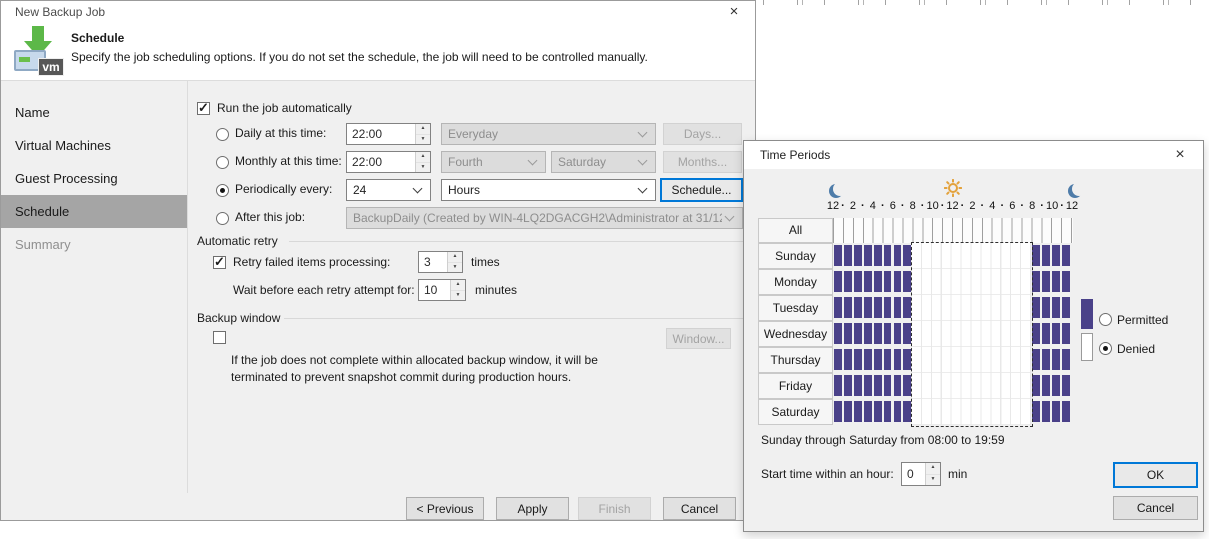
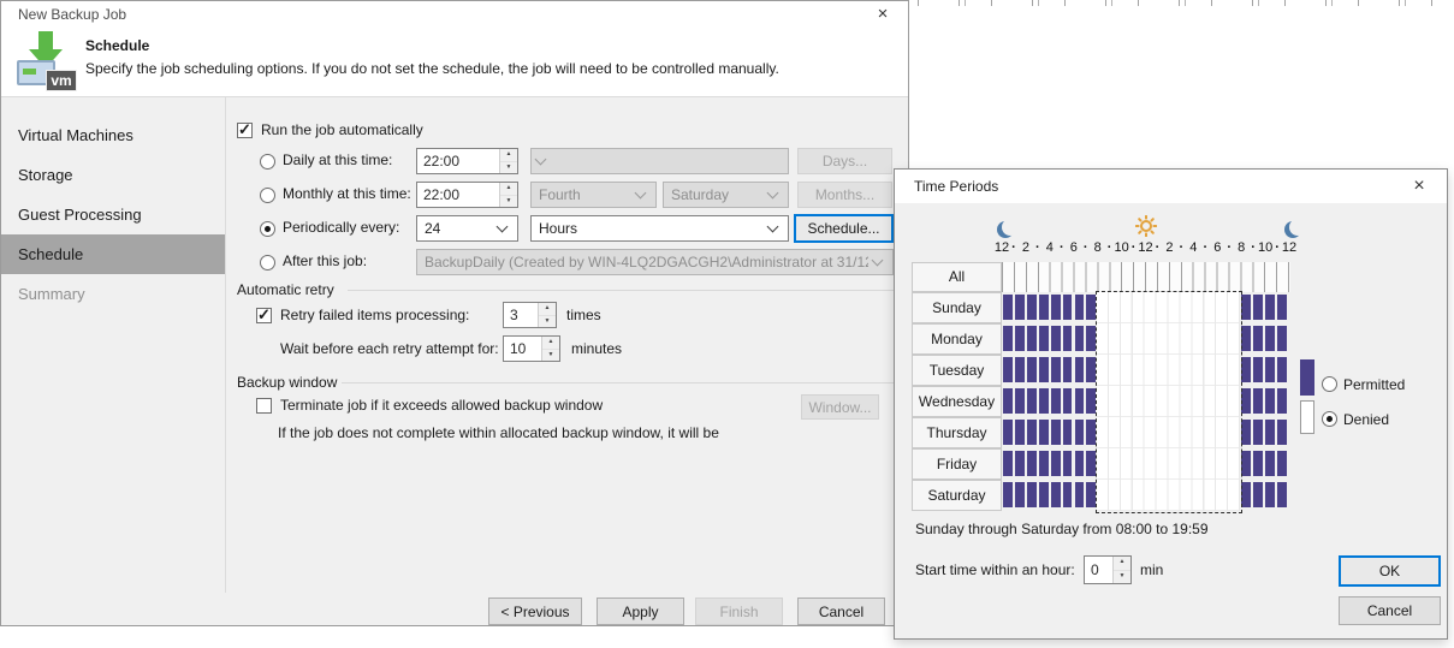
  New Backup Job
  ×
  vm
  Schedule
  Specify the job scheduling options. If you do not set the schedule, the job will need to be controlled manually.
- Name
  Virtual Machines
+ Storage
  Guest Processing
  Schedule
  Summary
  Run the job automatically
  Daily at this time:
  22:00
- Everyday
  Days...
  Monthly at this time:
  22:00
  Fourth
  Saturday
  Months...
  Periodically every:
  24
  Hours
  Schedule...
  After this job:
  BackupDaily (Created by WIN-4LQ2DGACGH2\Administrator at 31/1
  Automatic retry
  Retry failed items processing:
  3
  times
  Wait before each retry attempt for:
  10
  minutes
  Backup window
+ Terminate job if it exceeds allowed backup window
  Window...
  If the job does not complete within allocated backup window, it will be
- terminated to prevent snapshot commit during production hours.
  < Previous
  Apply
  Finish
  Cancel
  Time Periods
  ×
  12
  ·
  2
  ·
  4
  ·
  6
  ·
  8
  ·
  10
  ·
  12
  ·
  2
  ·
  4
  ·
  6
  ·
  8
  ·
  10
  ·
  12
  All
  Sunday
  Monday
  Tuesday
  Wednesday
  Thursday
  Friday
  Saturday
  Permitted
  Denied
  Sunday through Saturday from 08:00 to 19:59
  Start time within an hour:
  0
  min
  OK
  Cancel
